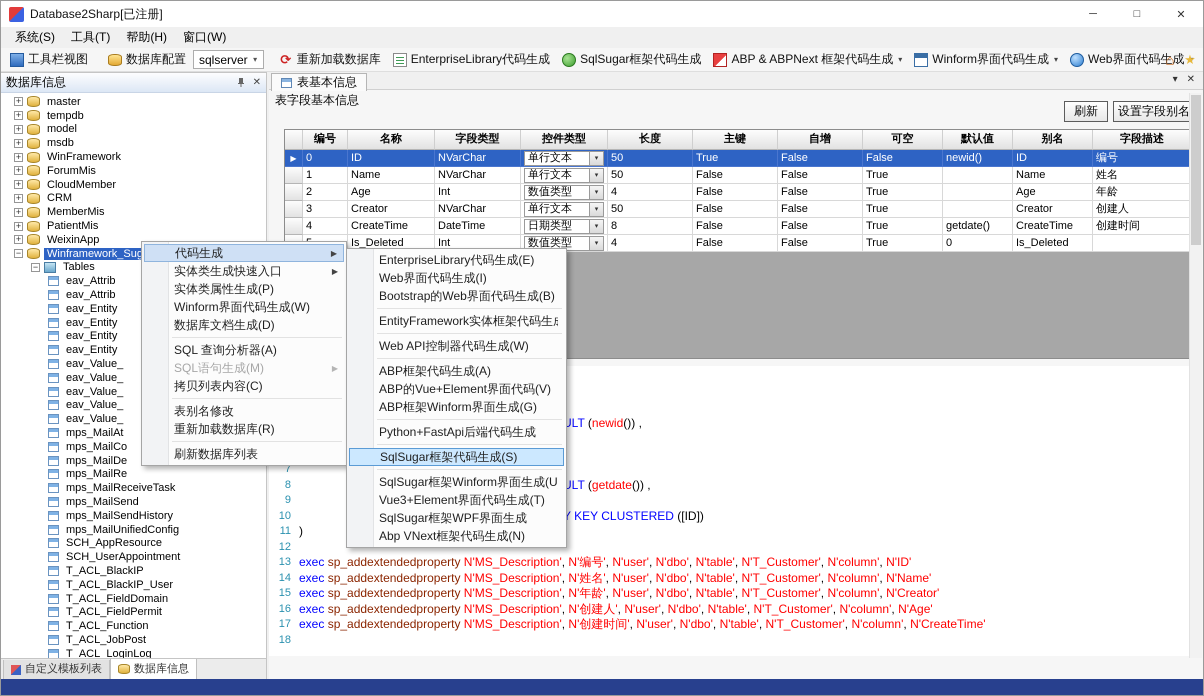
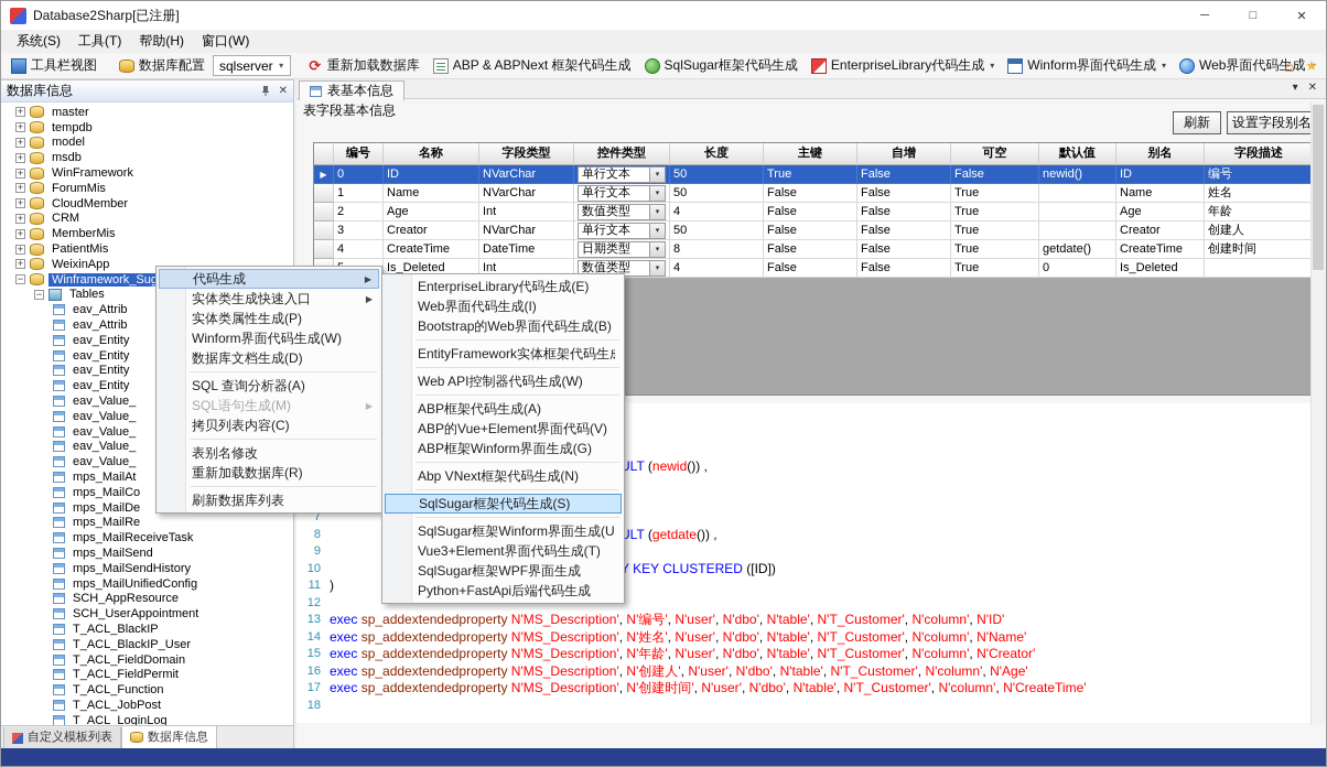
  Database2Sharp[已注册]
  ─
  □
  ✕
  系统(S)
  工具(T)
  帮助(H)
  窗口(W)
  工具栏视图
  数据库配置
  sqlserver
  ▾
  重新加载数据库
- EnterpriseLibrary代码生成
+ ABP & ABPNext 框架代码生成
  SqlSugar框架代码生成
- ABP & ABPNext 框架代码生成
+ EnterpriseLibrary代码生成
  ▾
  Winform界面代码生成
  ▾
  Web界面代码生成
  ▾
  数据库信息
  ✕
  +
  master
  +
  tempdb
  +
  model
  +
  msdb
  +
  WinFramework
  +
  ForumMis
  +
  CloudMember
  +
  CRM
  +
  MemberMis
  +
  PatientMis
  +
  WeixinApp
  −
  Winframework_Sug
  −
  Tables
  eav_Attrib
  eav_Attrib
  eav_Entity
  eav_Entity
  eav_Entity
  eav_Entity
  eav_Value_
  eav_Value_
  eav_Value_
  eav_Value_
  eav_Value_
  mps_MailAt
  mps_MailCo
  mps_MailDe
  mps_MailRe
  mps_MailReceiveTask
  mps_MailSend
  mps_MailSendHistory
  mps_MailUnifiedConfig
  SCH_AppResource
  SCH_UserAppointment
  T_ACL_BlackIP
  T_ACL_BlackIP_User
  T_ACL_FieldDomain
  T_ACL_FieldPermit
  T_ACL_Function
  T_ACL_JobPost
  T_ACL_LoginLog
  自定义模板列表
  数据库信息
  表基本信息
  ▾
  ✕
  表字段基本信息
  刷新
  设置字段别名
  编号
  名称
  字段类型
  控件类型
  长度
  主键
  自增
  可空
  默认值
  别名
  字段描述
  ▶
  0
  ID
  NVarChar
  单行文本
  50
  True
  False
  False
  newid()
  ID
  编号
  1
  Name
  NVarChar
  单行文本
  50
  False
  False
  True
  Name
  姓名
  2
  Age
  Int
  数值类型
  4
  False
  False
  True
  Age
  年龄
  3
  Creator
  NVarChar
  单行文本
  50
  False
  False
  True
  Creator
  创建人
  4
  CreateTime
  DateTime
  日期类型
  8
  False
  False
  True
  getdate()
  CreateTime
  创建时间
  Is_Deleted
  Int
  数值类型
  4
  False
  False
  True
  0
  Is_Deleted
  ULT (newid()) ,
  7
  8
  ULT (getdate()) ,
  9
  10
  KEY CLUSTERED ([ID])
  11
  )
  12
  13
  exec sp_addextendedproperty N'MS_Description', N'编号', N'user', N'dbo', N'table', N'T_Customer', N'column', N'ID'
  14
  exec sp_addextendedproperty N'MS_Description', N'姓名', N'user', N'dbo', N'table', N'T_Customer', N'column', N'Name'
  15
  exec sp_addextendedproperty N'MS_Description', N'年龄', N'user', N'dbo', N'table', N'T_Customer', N'column', N'Creator'
  16
  exec sp_addextendedproperty N'MS_Description', N'创建人', N'user', N'dbo', N'table', N'T_Customer', N'column', N'Age'
  17
  exec sp_addextendedproperty N'MS_Description', N'创建时间', N'user', N'dbo', N'table', N'T_Customer', N'column', N'CreateTime'
  18
  代码生成
  ▶
  实体类生成快速入口
  ▶
  实体类属性生成(P)
  Winform界面代码生成(W)
  数据库文档生成(D)
  SQL 查询分析器(A)
  SQL语句生成(M)
  ▶
  拷贝列表内容(C)
  表别名修改
  重新加载数据库(R)
  刷新数据库列表
  EnterpriseLibrary代码生成(E)
  Web界面代码生成(I)
  Bootstrap的Web界面代码生成(B)
  EntityFramework实体框架代码生
  Web API控制器代码生成(W)
  ABP框架代码生成(A)
  ABP的Vue+Element界面代码(V)
  ABP框架Winform界面生成(G)
- Python+FastApi后端代码生成
+ Abp VNext框架代码生成(N)
  SqlSugar框架代码生成(S)
  SqlSugar框架Winform界面生成(U
  Vue3+Element界面代码生成(T)
  SqlSugar框架WPF界面生成
- Abp VNext框架代码生成(N)
+ Python+FastApi后端代码生成
